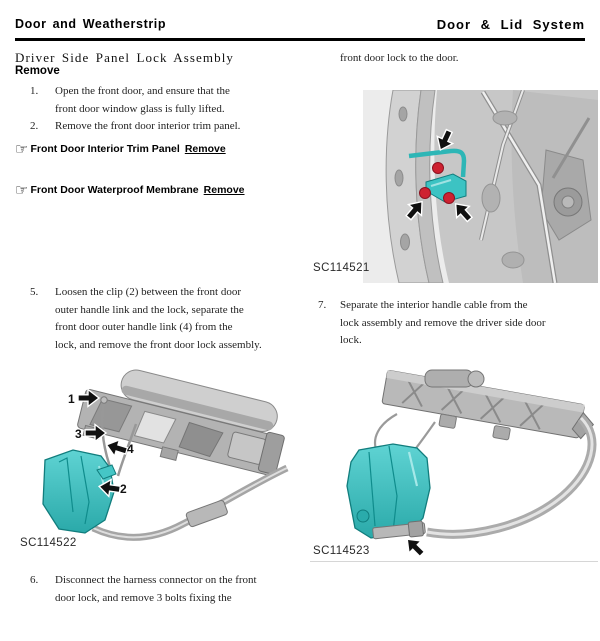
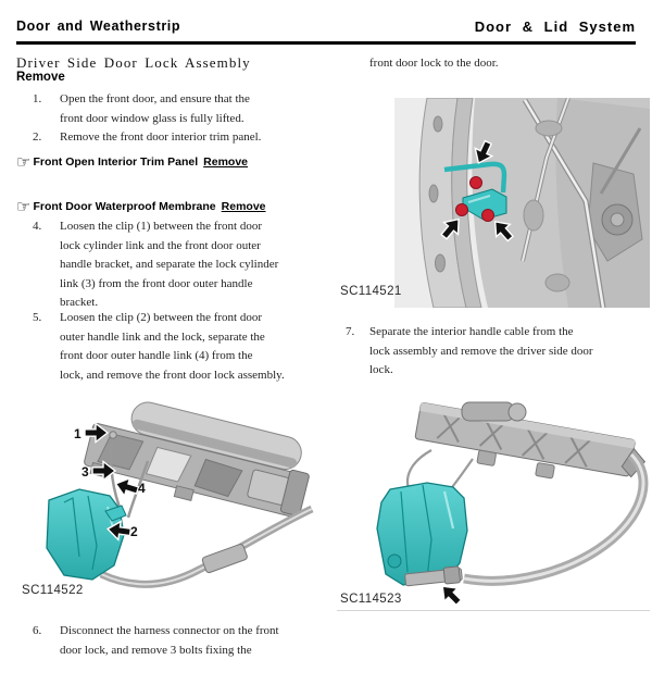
  Door and Weatherstrip
  Door & Lid System
- Driver Side Panel Lock Assembly
+ Driver Side Door Lock Assembly
  Remove
  1.
  Open the front door, and ensure that the
  front door window glass is fully lifted.
  2.
  Remove the front door interior trim panel.
- ☞ Front Door Interior Trim Panel Remove
+ ☞ Front Open Interior Trim Panel Remove
  ☞ Front Door Waterproof Membrane Remove
+ 4.
+ Loosen the clip (1) between the front door
+ lock cylinder link and the front door outer
+ handle bracket, and separate the lock cylinder
+ link (3) from the front door outer handle
+ bracket.
  5.
  Loosen the clip (2) between the front door
  outer handle link and the lock, separate the
  front door outer handle link (4) from the
  lock, and remove the front door lock assembly.
  1
  3
  4
  2
  SC114522
  6.
  Disconnect the harness connector on the front
  door lock, and remove 3 bolts fixing the
  front door lock to the door.
  SC114521
  7.
  Separate the interior handle cable from the
  lock assembly and remove the driver side door
  lock.
  SC114523
